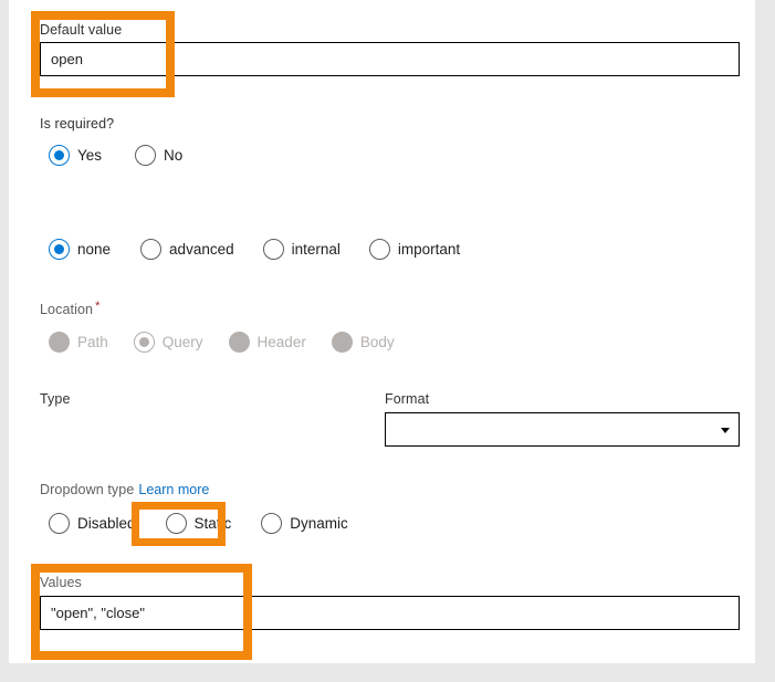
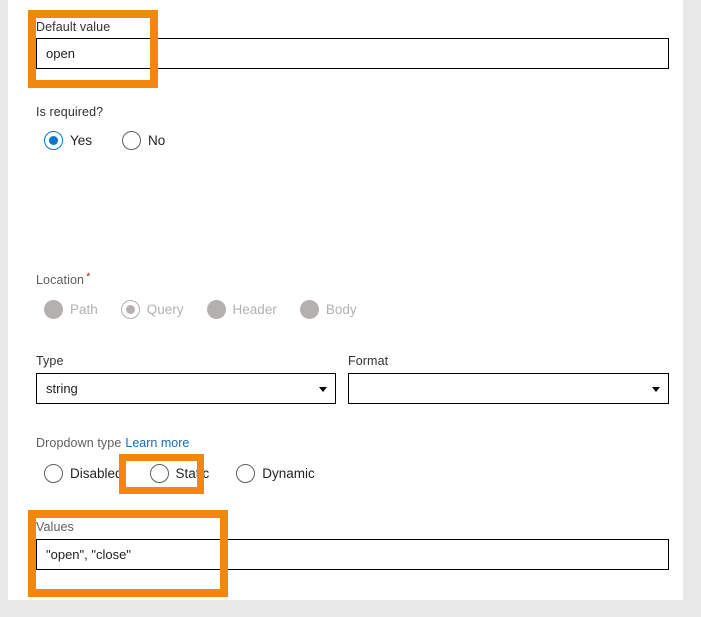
  Default value
  open
  Is required?
  Yes
  No
- none
- advanced
- internal
- important
  Location *
  Path
  Query
  Header
  Body
  Type
+ string
  Format
  Dropdown type Learn more
  Disabled
  Static
  Dynamic
  Values
  "open", "close"
